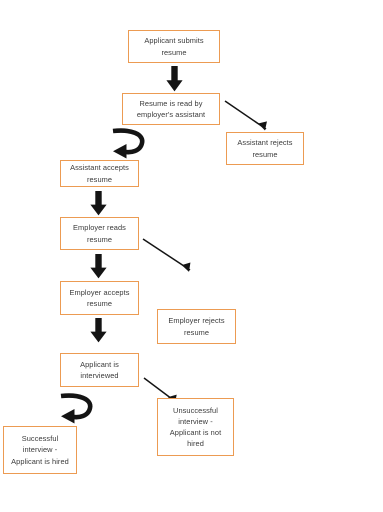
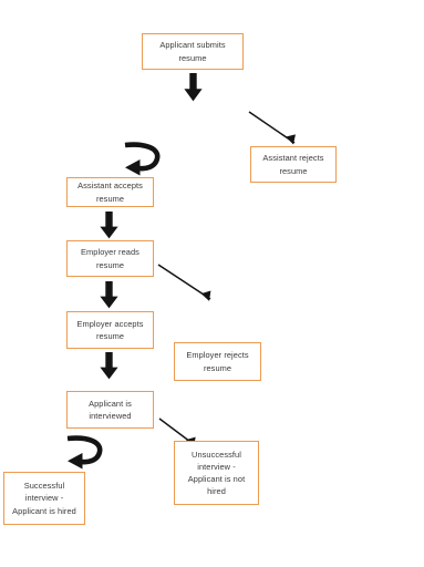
  Applicant submits
  resume
- Resume is read by
- employer's assistant
  Assistant rejects
  resume
  Assistant accepts
  resume
  Employer reads
  resume
  Employer accepts
  resume
  Employer rejects
  resume
  Applicant is
  interviewed
  Unsuccessful
  interview -
  Applicant is not
  hired
  Successful
  interview -
  Applicant is hired
